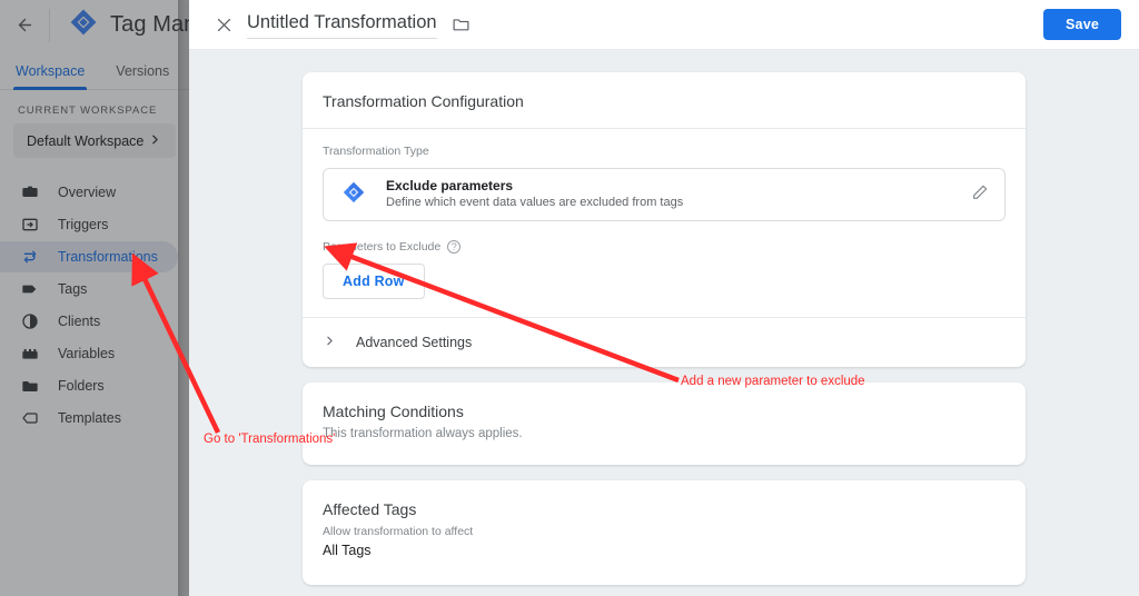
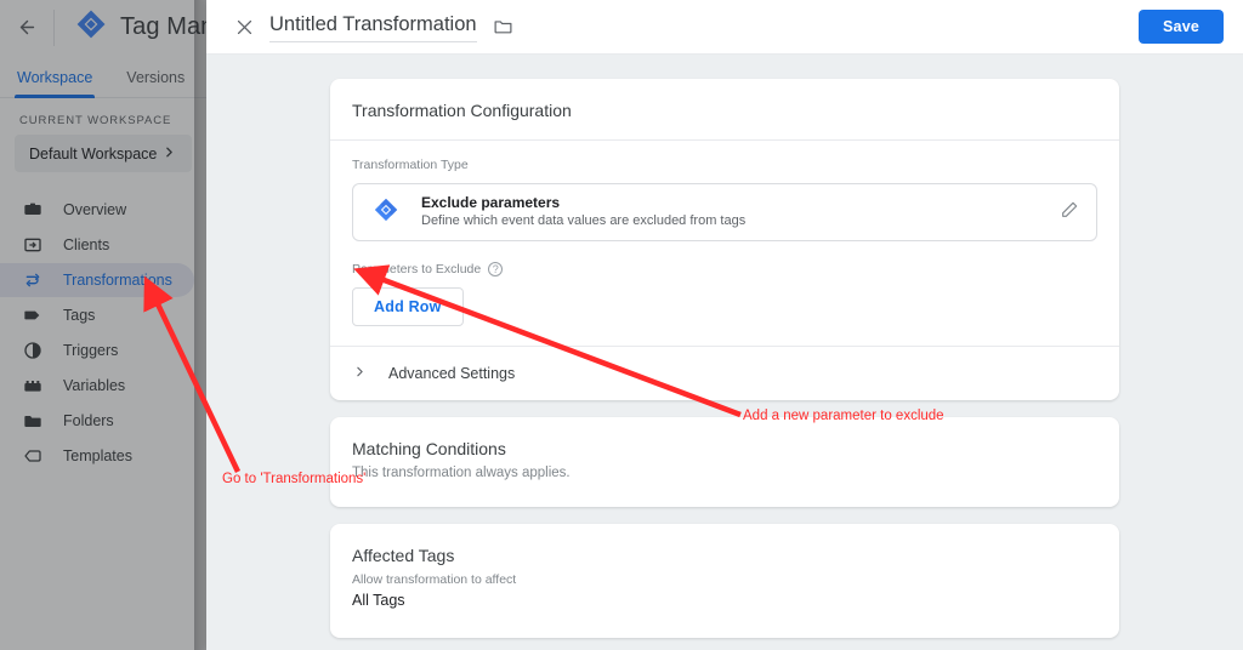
  Workspace
  Versions
  CURRENT WORKSPACE
  Default Workspace
  Overview
- Triggers
+ Clients
  Transformations
  Tags
- Clients
+ Triggers
  Variables
  Folders
  Templates
  Untitled Transformation
  Save
  Transformation Configuration
  Transformation Type
  Exclude parameters
  Define which event data values are excluded from tags
  Parameters to Exclude
  ?
  Add Row
  Advanced Settings
  Matching Conditions
  This transformation always applies.
  Affected Tags
  Allow transformation to affect
  All Tags
  Go to 'Transformations'
  Add a new parameter to exclude
